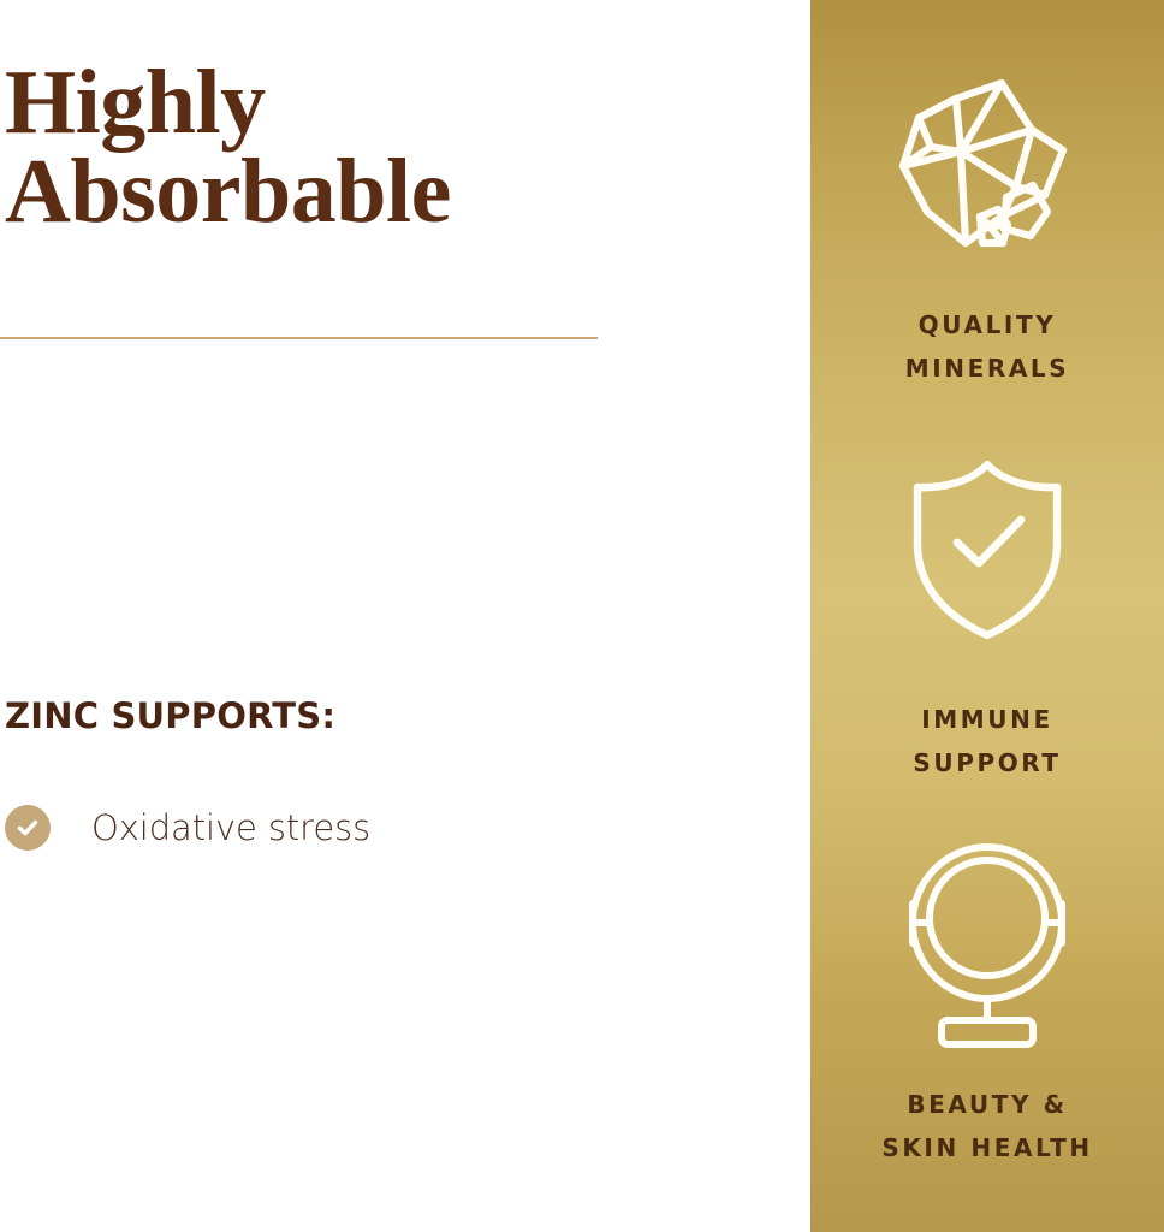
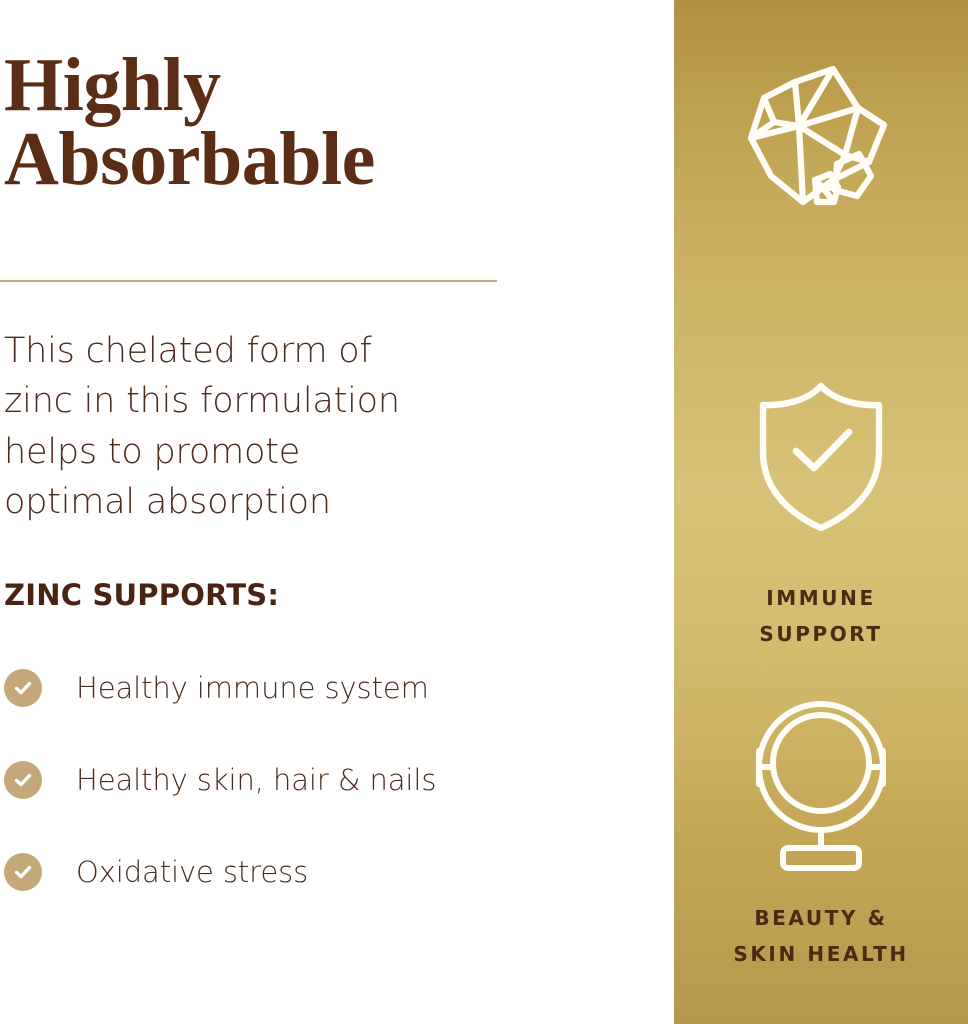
  Highly
  Absorbable
+ This chelated form of
+ zinc in this formulation
+ helps to promote
+ optimal absorption
  ZINC SUPPORTS:
+ Healthy immune system
+ Healthy skin, hair & nails
  Oxidative stress
- QUALITY
- MINERALS
  IMMUNE
  SUPPORT
  BEAUTY &
  SKIN HEALTH
